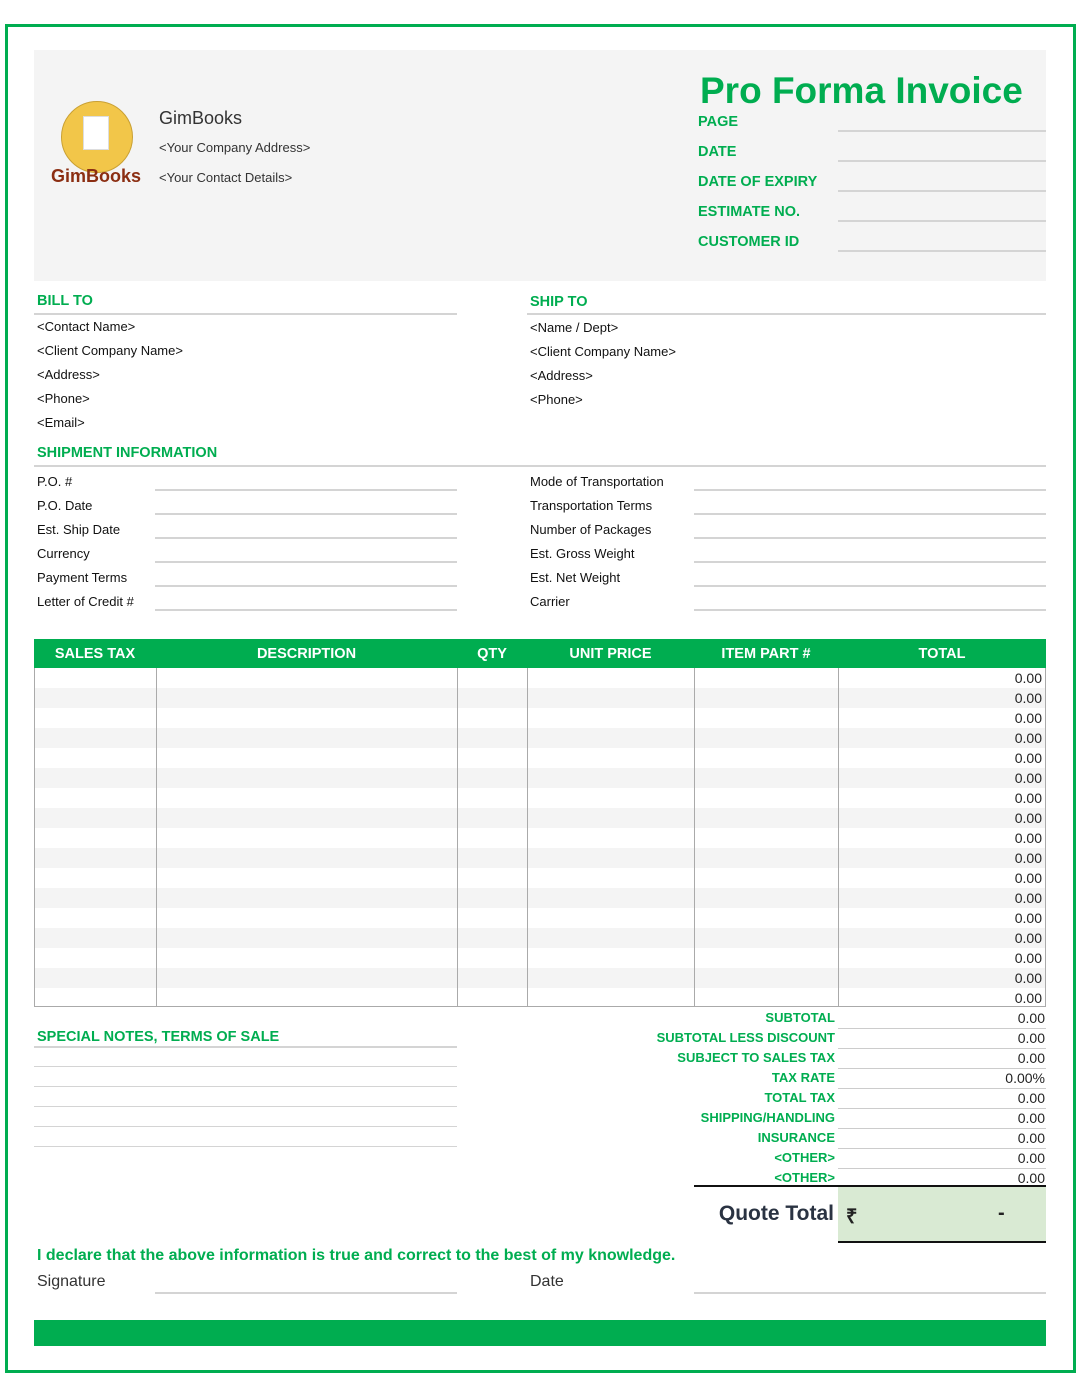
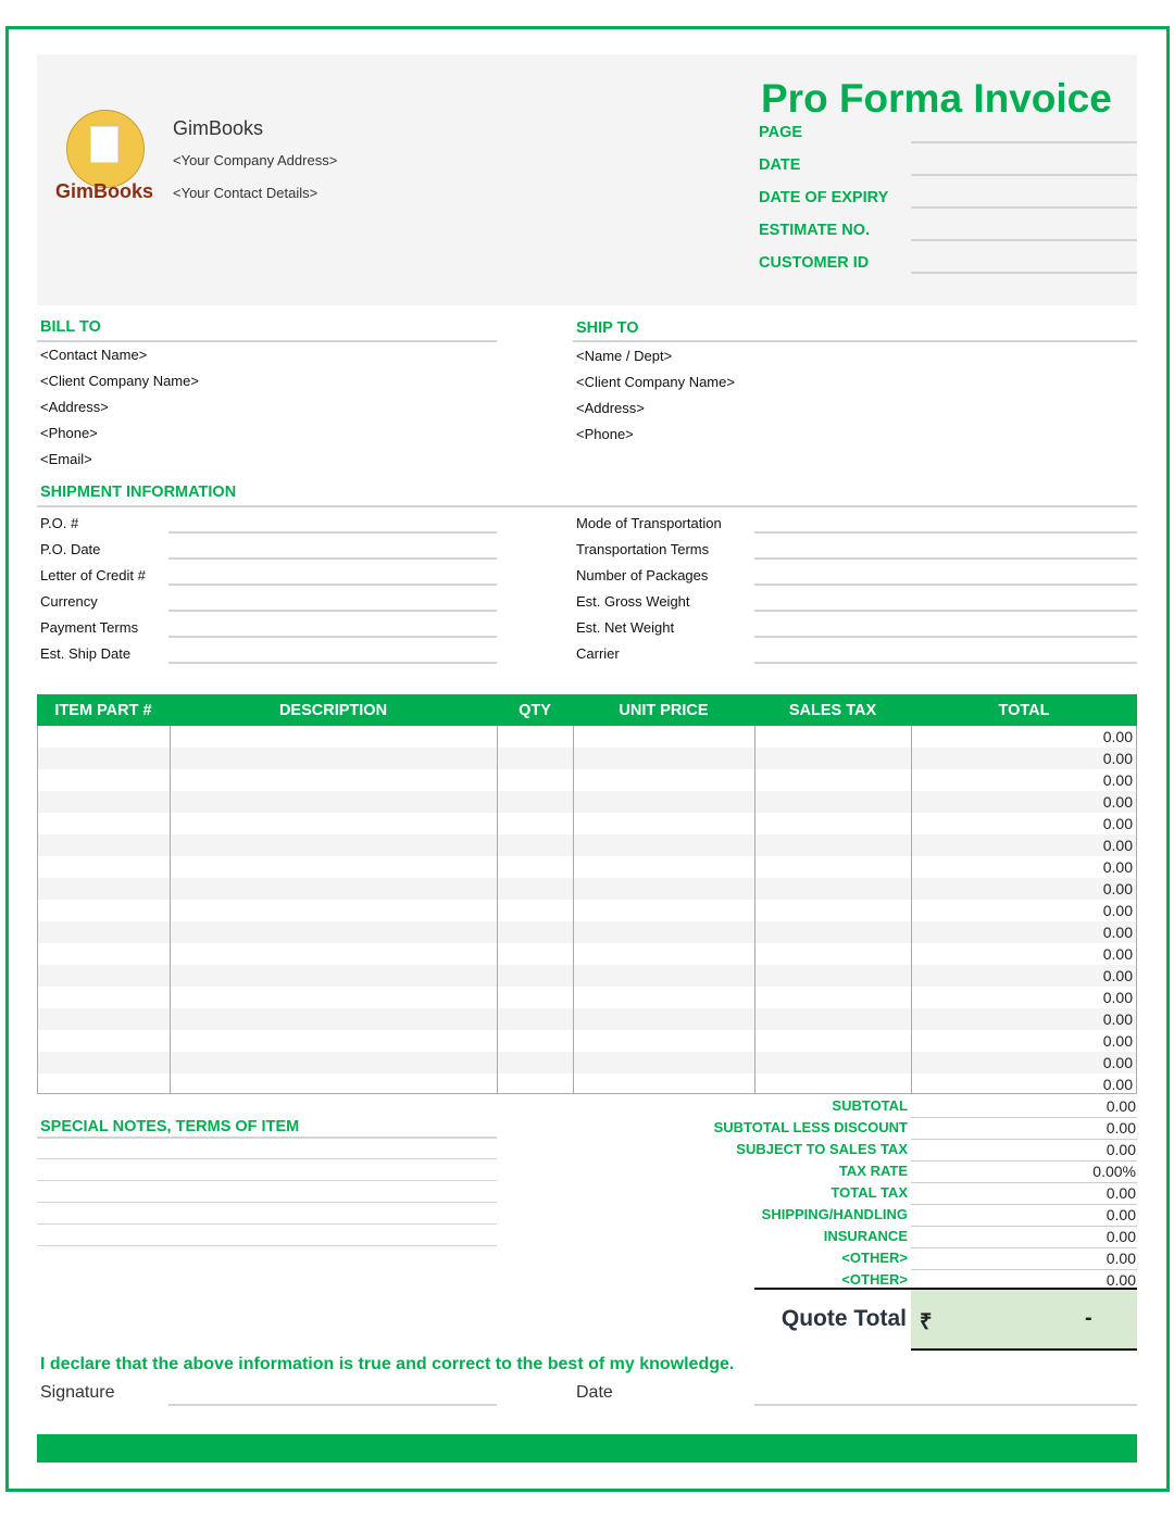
  GimBooks
  GimBooks
  <Your Company Address>
  <Your Contact Details>
  Pro Forma Invoice
  PAGE
  DATE
  DATE OF EXPIRY
  ESTIMATE NO.
  CUSTOMER ID
  BILL TO
  SHIP TO
  <Contact Name>
  <Client Company Name>
  <Address>
  <Phone>
  <Email>
  <Name / Dept>
  <Client Company Name>
  <Address>
  <Phone>
  SHIPMENT INFORMATION
  P.O. #
  P.O. Date
- Est. Ship Date
+ Letter of Credit #
  Currency
  Payment Terms
- Letter of Credit #
+ Est. Ship Date
  Mode of Transportation
  Transportation Terms
  Number of Packages
  Est. Gross Weight
  Est. Net Weight
  Carrier
- SALES TAX
+ ITEM PART #
  DESCRIPTION
  QTY
  UNIT PRICE
- ITEM PART #
+ SALES TAX
  TOTAL
  0.00
  0.00
  0.00
  0.00
  0.00
  0.00
  0.00
  0.00
  0.00
  0.00
  0.00
  0.00
  0.00
  0.00
  0.00
  0.00
  0.00
- SPECIAL NOTES, TERMS OF SALE
+ SPECIAL NOTES, TERMS OF ITEM
  SUBTOTAL
  0.00
  SUBTOTAL LESS DISCOUNT
  0.00
  SUBJECT TO SALES TAX
  0.00
  TAX RATE
  0.00%
  TOTAL TAX
  0.00
  SHIPPING/HANDLING
  0.00
  INSURANCE
  0.00
  <OTHER>
  0.00
  <OTHER>
  0.00
  Quote Total
  ₹
  -
  I declare that the above information is true and correct to the best of my knowledge.
  Signature
  Date
